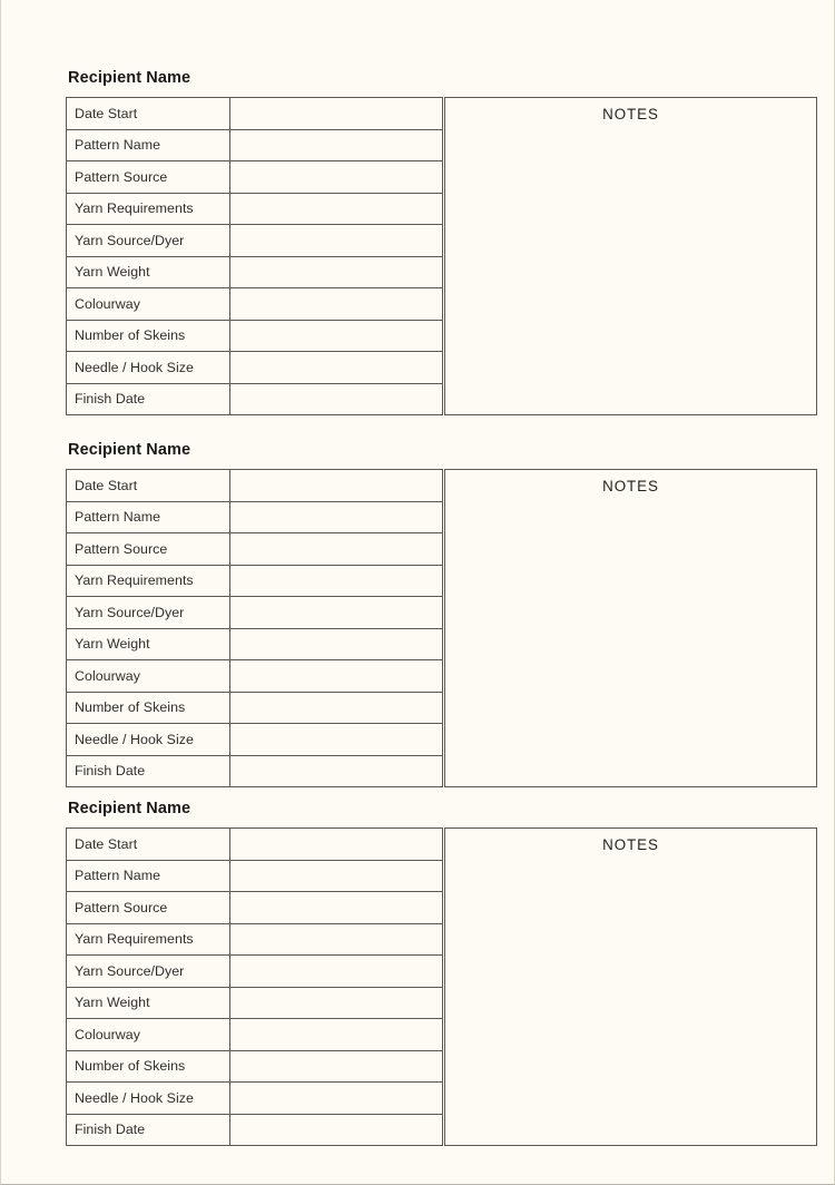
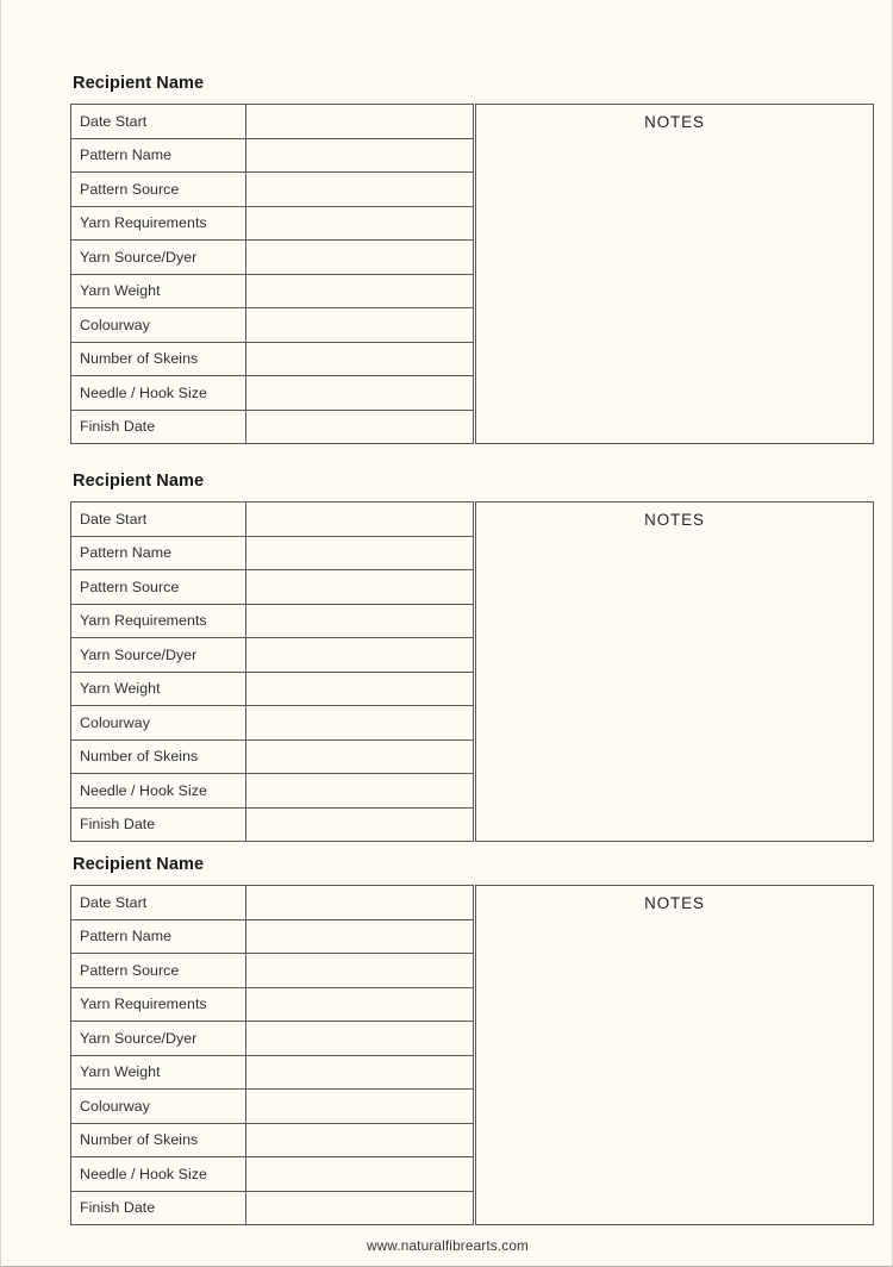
  Recipient Name
  Date Start
  Pattern Name
  Pattern Source
  Yarn Requirements
  Yarn Source/Dyer
  Yarn Weight
  Colourway
  Number of Skeins
  Needle / Hook Size
  Finish Date
  NOTES
  Recipient Name
  Date Start
  Pattern Name
  Pattern Source
  Yarn Requirements
  Yarn Source/Dyer
  Yarn Weight
  Colourway
  Number of Skeins
  Needle / Hook Size
  Finish Date
  NOTES
  Recipient Name
  Date Start
  Pattern Name
  Pattern Source
  Yarn Requirements
  Yarn Source/Dyer
  Yarn Weight
  Colourway
  Number of Skeins
  Needle / Hook Size
  Finish Date
  NOTES
+ www.naturalfibrearts.com
